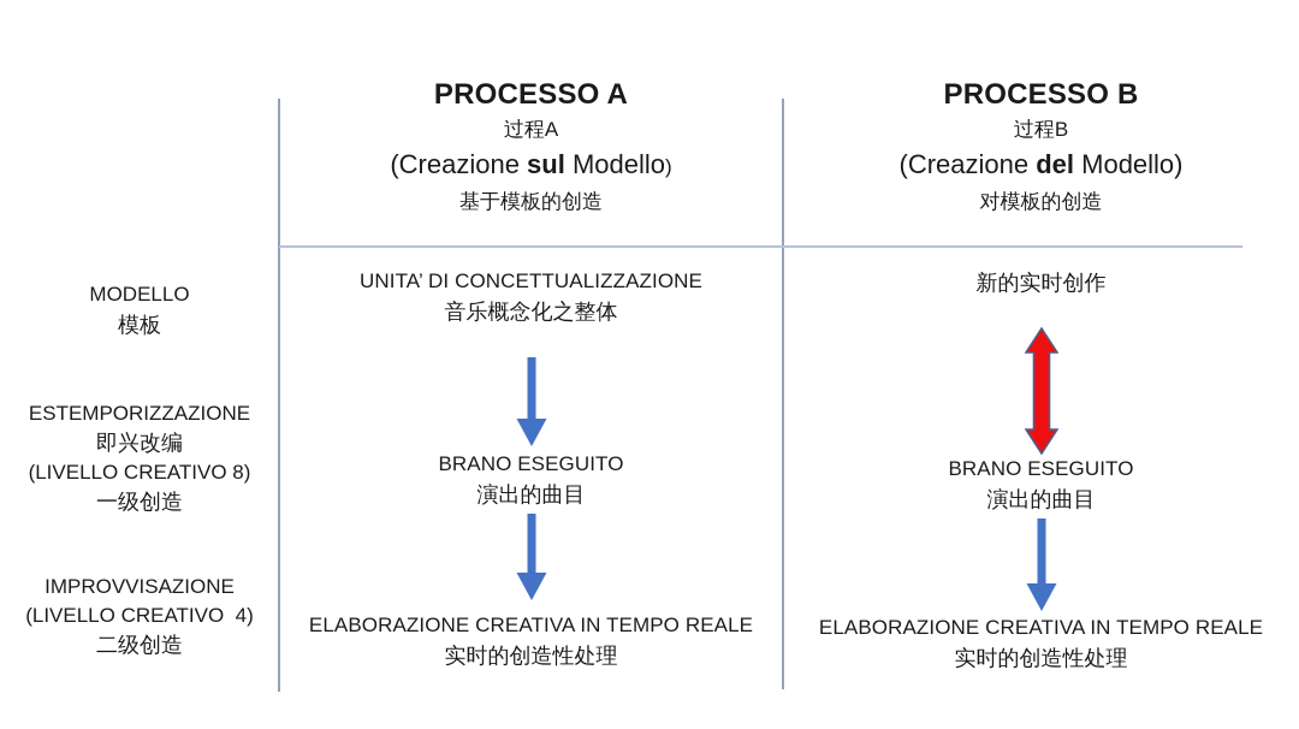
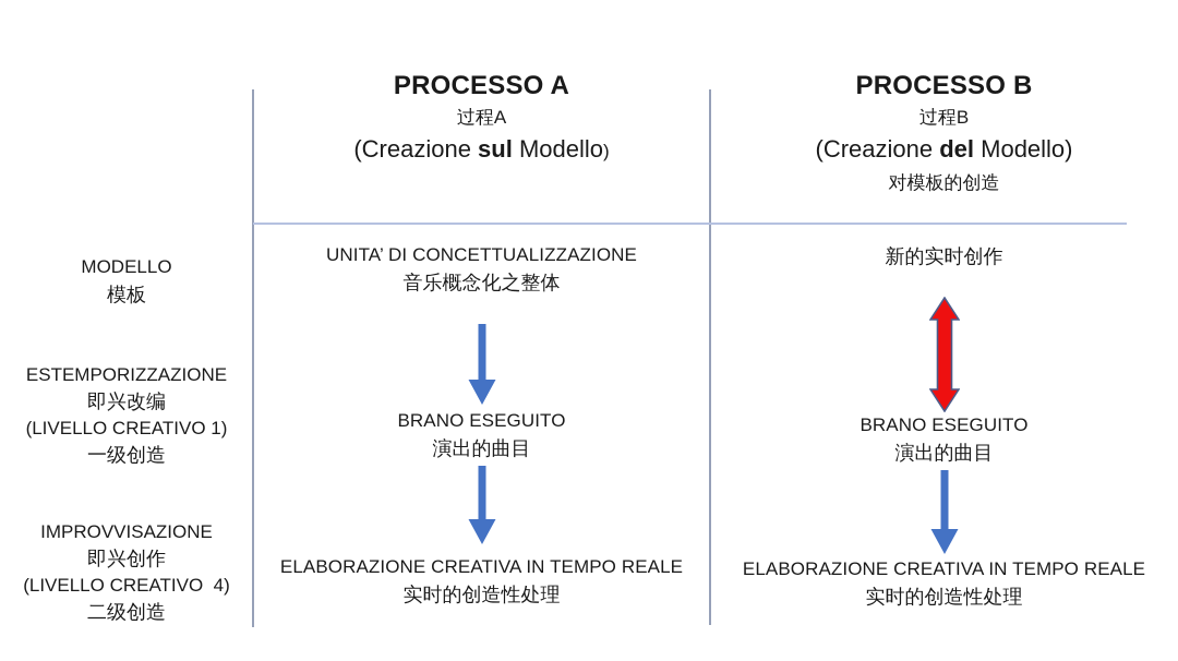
  MODELLO
  模板
  ESTEMPORIZZAZIONE
  即兴改编
- (LIVELLO CREATIVO 8)
+ (LIVELLO CREATIVO 1)
  一级创造
  IMPROVVISAZIONE
+ 即兴创作
  (LIVELLO CREATIVO 4)
  二级创造
  PROCESSO A
  过程A
  (Creazione sul Modello)
- 基于模板的创造
  UNITA’ DI CONCETTUALIZZAZIONE
  音乐概念化之整体
  BRANO ESEGUITO
  演出的曲目
  ELABORAZIONE CREATIVA IN TEMPO REALE
  实时的创造性处理
  PROCESSO B
  过程B
  (Creazione del Modello)
  对模板的创造
  新的实时创作
  BRANO ESEGUITO
  演出的曲目
  ELABORAZIONE CREATIVA IN TEMPO REALE
  实时的创造性处理
